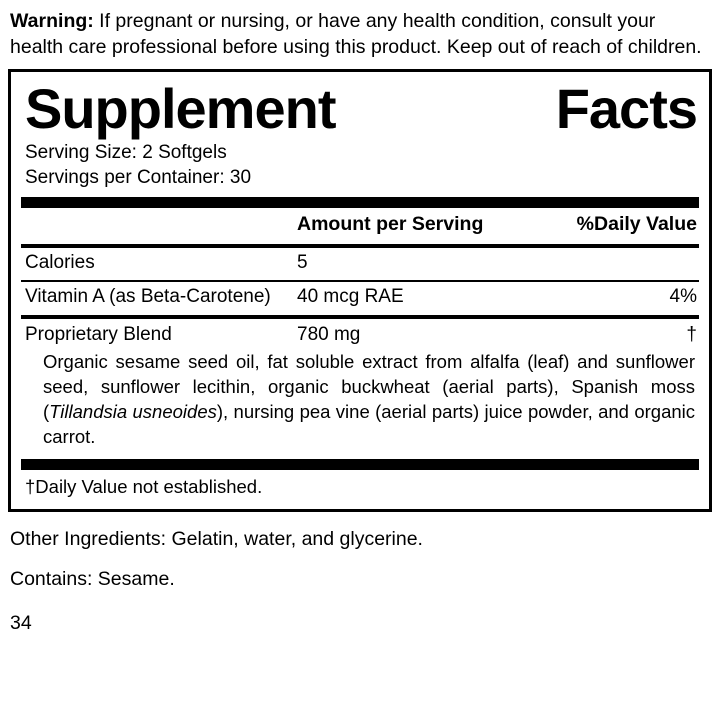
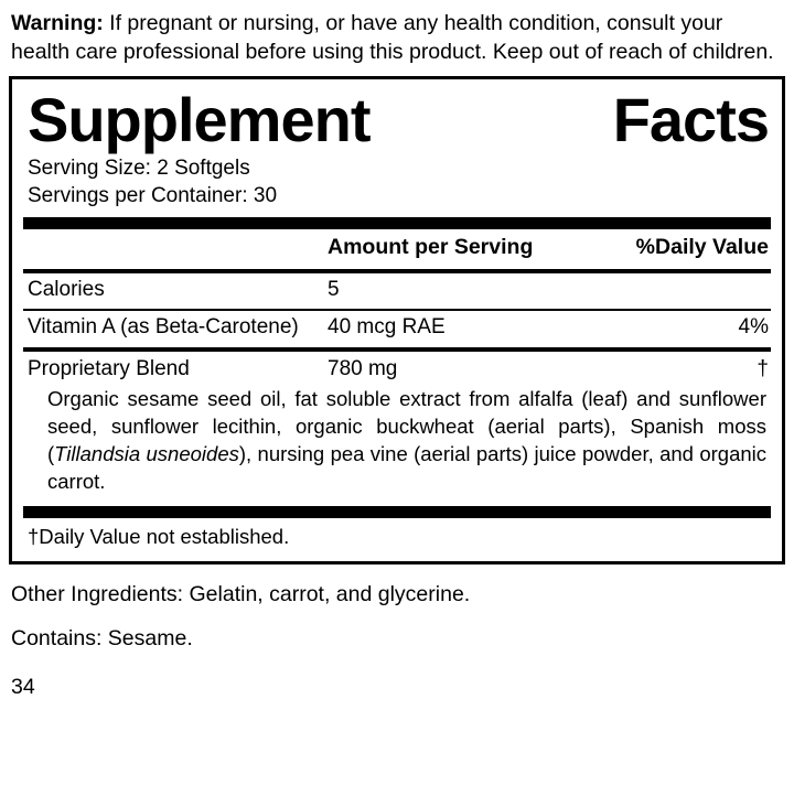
  Warning: If pregnant or nursing, or have any health condition, consult your health care professional before using this product. Keep out of reach of children.
  Supplement
  Facts
  Serving Size: 2 Softgels
  Servings per Container: 30
  Amount per Serving
  %Daily Value
  Calories
  5
  Vitamin A (as Beta-Carotene)
  40 mcg RAE
  4%
  Proprietary Blend
  780 mg
  †
  Organic sesame seed oil, fat soluble extract from alfalfa (leaf) and sunflower seed, sunflower lecithin, organic buckwheat (aerial parts), Spanish moss (Tillandsia usneoides), nursing pea vine (aerial parts) juice powder, and organic carrot.
  †Daily Value not established.
- Other Ingredients: Gelatin, water, and glycerine.
+ Other Ingredients: Gelatin, carrot, and glycerine.
  Contains: Sesame.
  34
